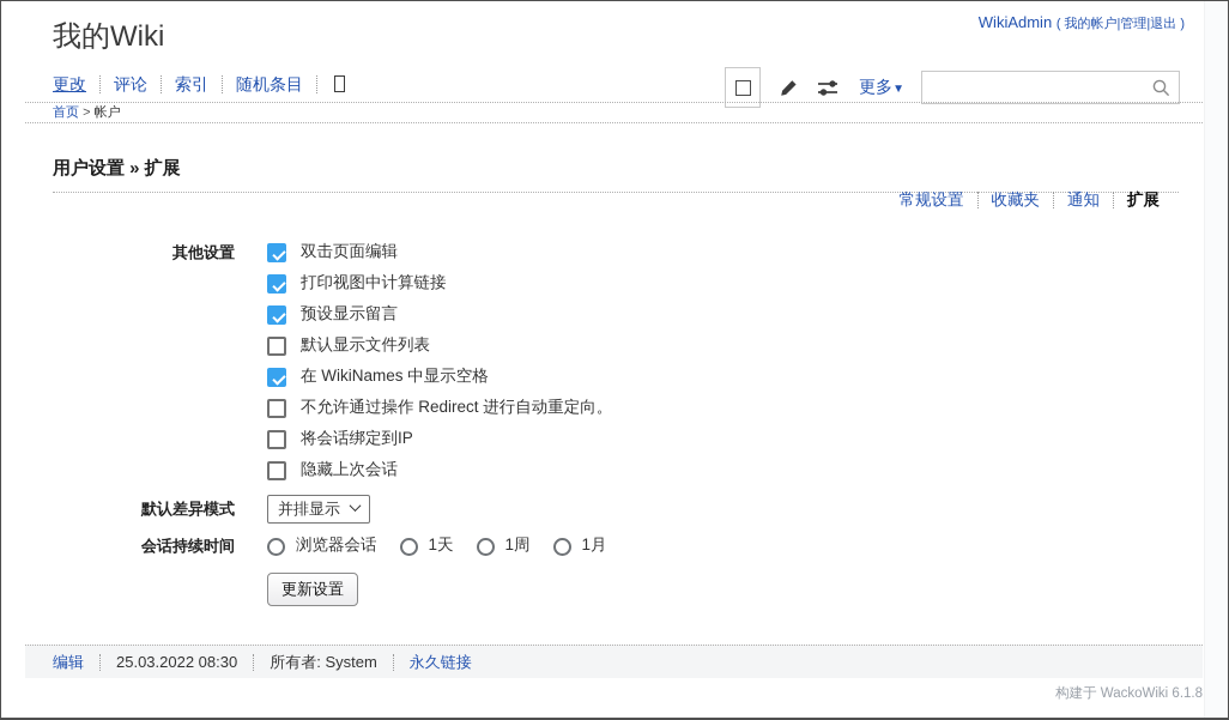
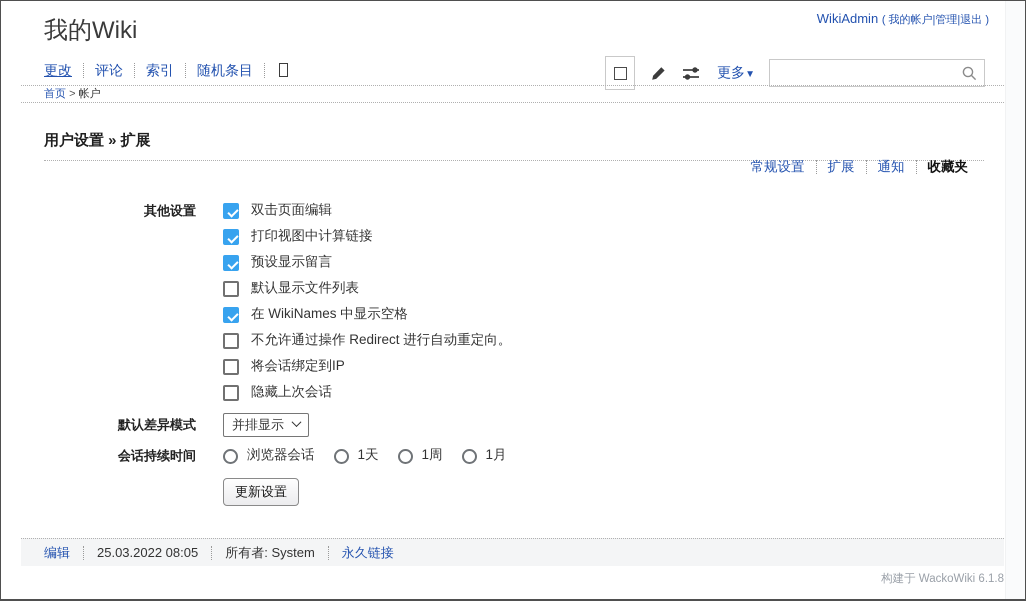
  WikiAdmin ( 我的帐户|管理|退出 )
  我的Wiki
  更改
  评论
  索引
  随机条目
  更多▼
  首页 > 帐户
  用户设置 » 扩展
  常规设置
- 收藏夹
+ 扩展
  通知
- 扩展
+ 收藏夹
  其他设置
  双击页面编辑
  打印视图中计算链接
  预设显示留言
  默认显示文件列表
  在 WikiNames 中显示空格
  不允许通过操作 Redirect 进行自动重定向。
  将会话绑定到IP
  隐藏上次会话
  默认差异模式
  并排显示
  会话持续时间
  浏览器会话
  1天
  1周
  1月
  更新设置
  编辑
- 25.03.2022 08:30
+ 25.03.2022 08:05
  所有者: System
  永久链接
  构建于 WackoWiki 6.1.8
